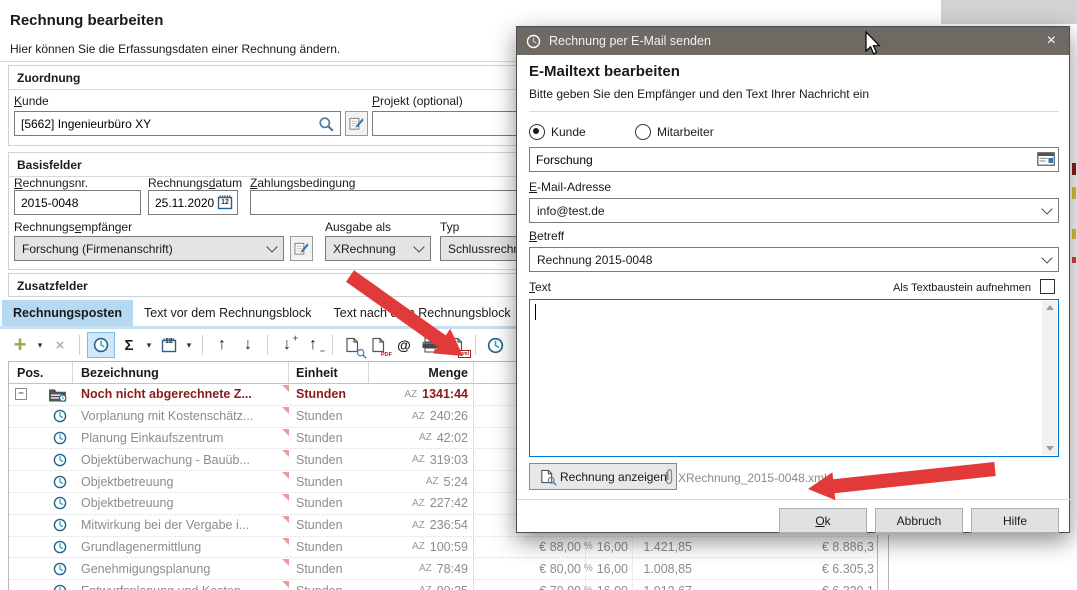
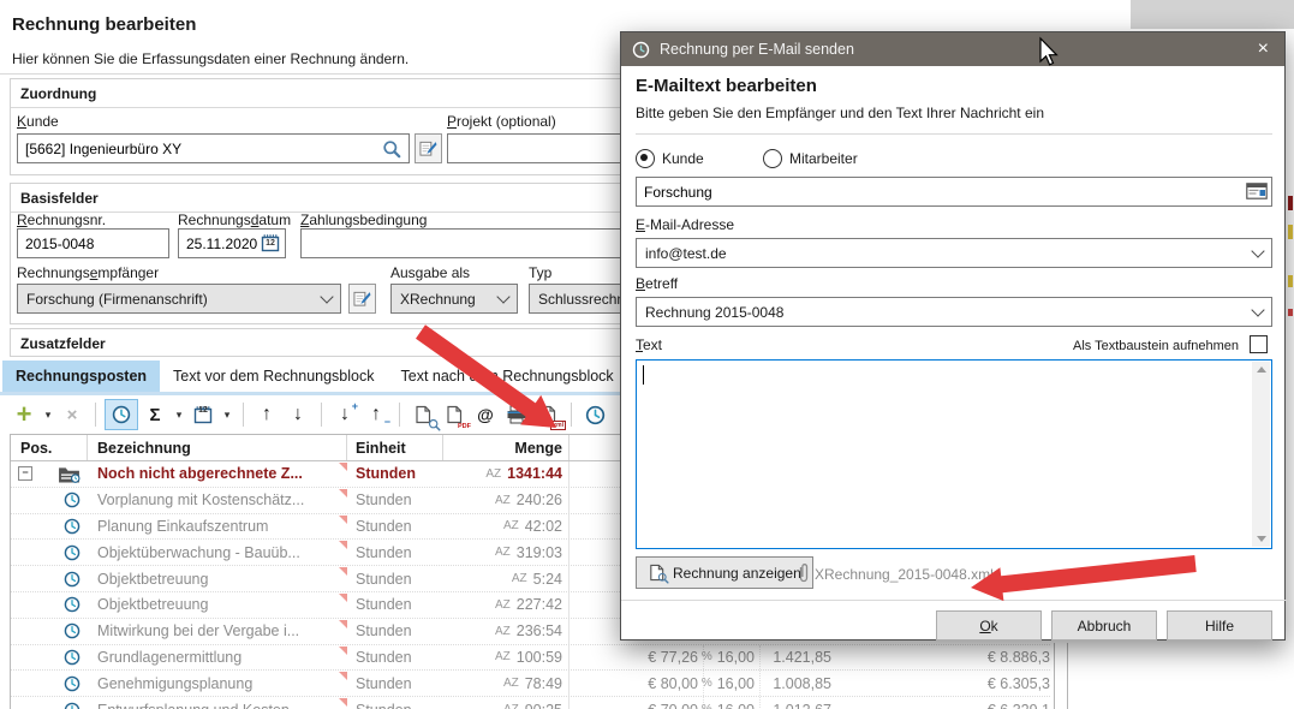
  Rechnung bearbeiten
  Hier können Sie die Erfassungsdaten einer Rechnung ändern.
  Zuordnung
  Kunde
  [5662] Ingenieurbüro XY
  Projekt (optional)
  Basisfelder
  Rechnungsnr.
  2015-0048
  Rechnungsdatum
  25.11.2020
  Zahlungsbedingung
  Rechnungsempfänger
  Forschung (Firmenanschrift)
  Ausgabe als
  XRechnung
  Typ
  Schlussrech
  Zusatzfelder
  Rechnungsposten
  Text vor dem Rechnungsblock
  Text nach Rechnungsblock
  +
  ▾
  ×
  Σ
  ▾
  ▾
  ↑
  ↓
  ↓
  +
  ↑
  −
  @
  Pos.
  Bezeichnung
  Einheit
  Menge
  −
  Noch nicht abgerechnete Z...
  Stunden
  AZ
  1341:44
  Vorplanung mit Kostenschätz...
  Stunden
  AZ
  240:26
  Planung Einkaufszentrum
  Stunden
  AZ
  42:02
  Objektüberwachung - Bauüb...
  Stunden
  AZ
  319:03
  Objektbetreuung
  Stunden
  AZ
  5:24
  Objektbetreuung
  Stunden
  AZ
  227:42
  Mitwirkung bei der Vergabe i...
  Stunden
  AZ
  236:54
  Grundlagenermittlung
  Stunden
  AZ
  100:59
- € 88,00
+ € 77,26
  %
  16,00
  1.421,85
  € 8.886,3
  Genehmigungsplanung
  Stunden
  AZ
  78:49
  € 80,00
  %
  16,00
  1.008,85
  € 6.305,3
  Rechnung per E-Mail senden
  ×
  E-Mailtext bearbeiten
  Bitte geben Sie den Empfänger und den Text Ihrer Nachricht ein
  Kunde
  Mitarbeiter
  Forschung
  E-Mail-Adresse
  info@test.de
  Betreff
  Rechnung 2015-0048
  Text
  Als Textbaustein aufnehmen
  Rechnung anzeigen
  XRechnung_2015-0048.xm
  Ok
  Abbruch
  Hilfe
